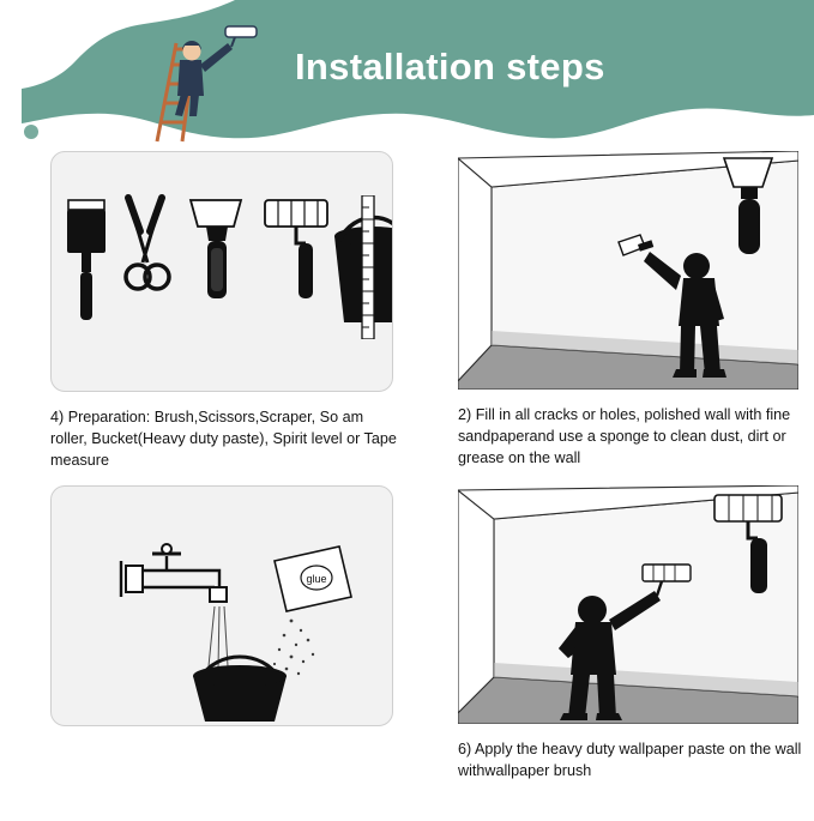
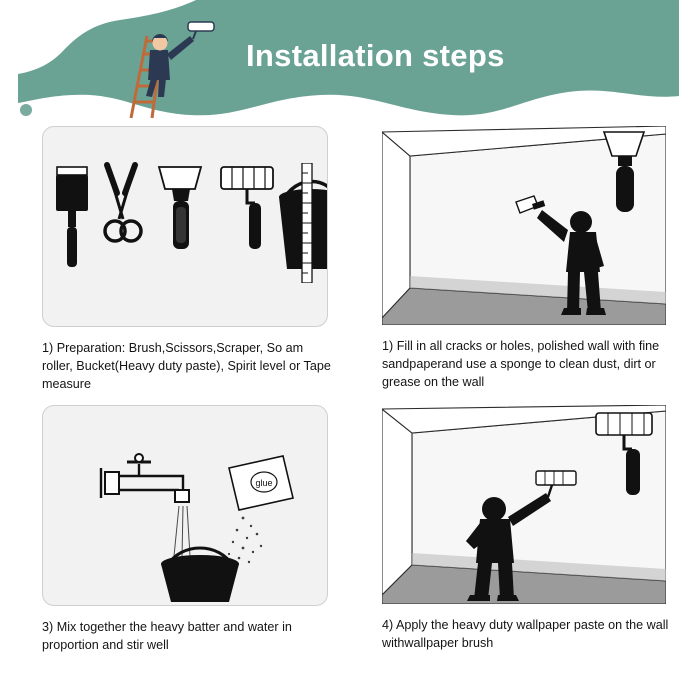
  Installation steps
- 4) Preparation: Brush,Scissors,Scraper, So am roller, Bucket(Heavy duty paste), Spirit level or Tape measure
+ 1) Preparation: Brush,Scissors,Scraper, So am roller, Bucket(Heavy duty paste), Spirit level or Tape measure
- 2) Fill in all cracks or holes, polished wall with fine sandpaperand use a sponge to clean dust, dirt or grease on the wall
+ 1) Fill in all cracks or holes, polished wall with fine sandpaperand use a sponge to clean dust, dirt or grease on the wall
  glue
+ 3) Mix together the heavy batter and water in proportion and stir well
- 6) Apply the heavy duty wallpaper paste on the wall withwallpaper brush
+ 4) Apply the heavy duty wallpaper paste on the wall withwallpaper brush
